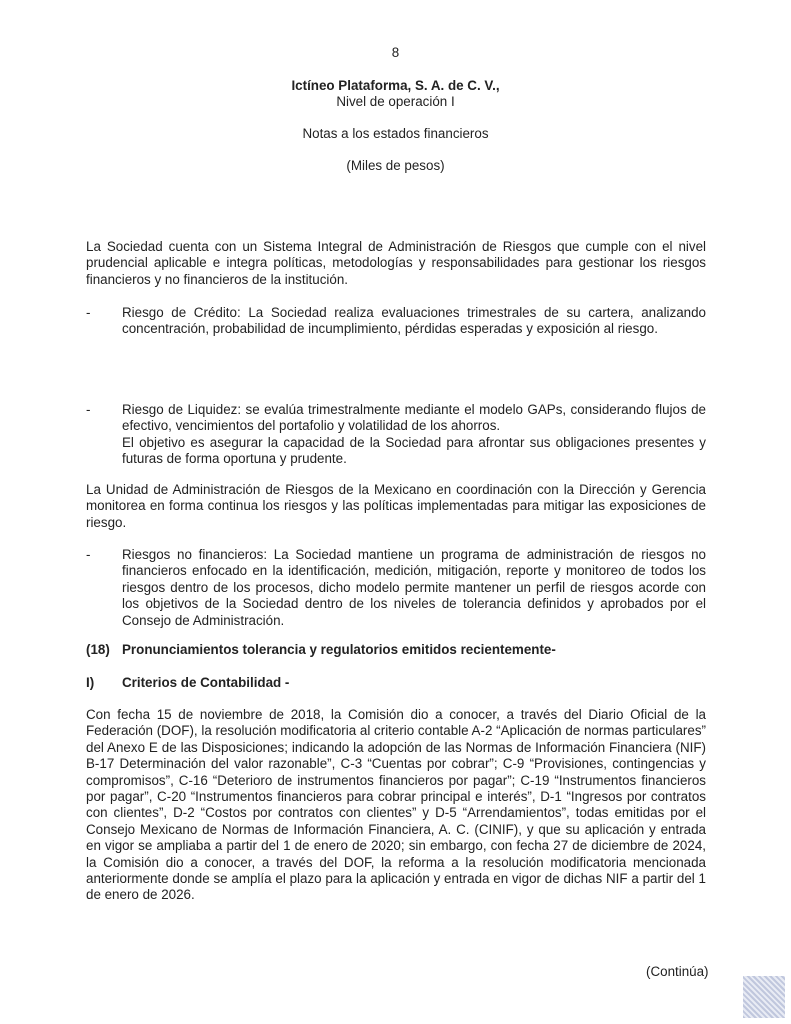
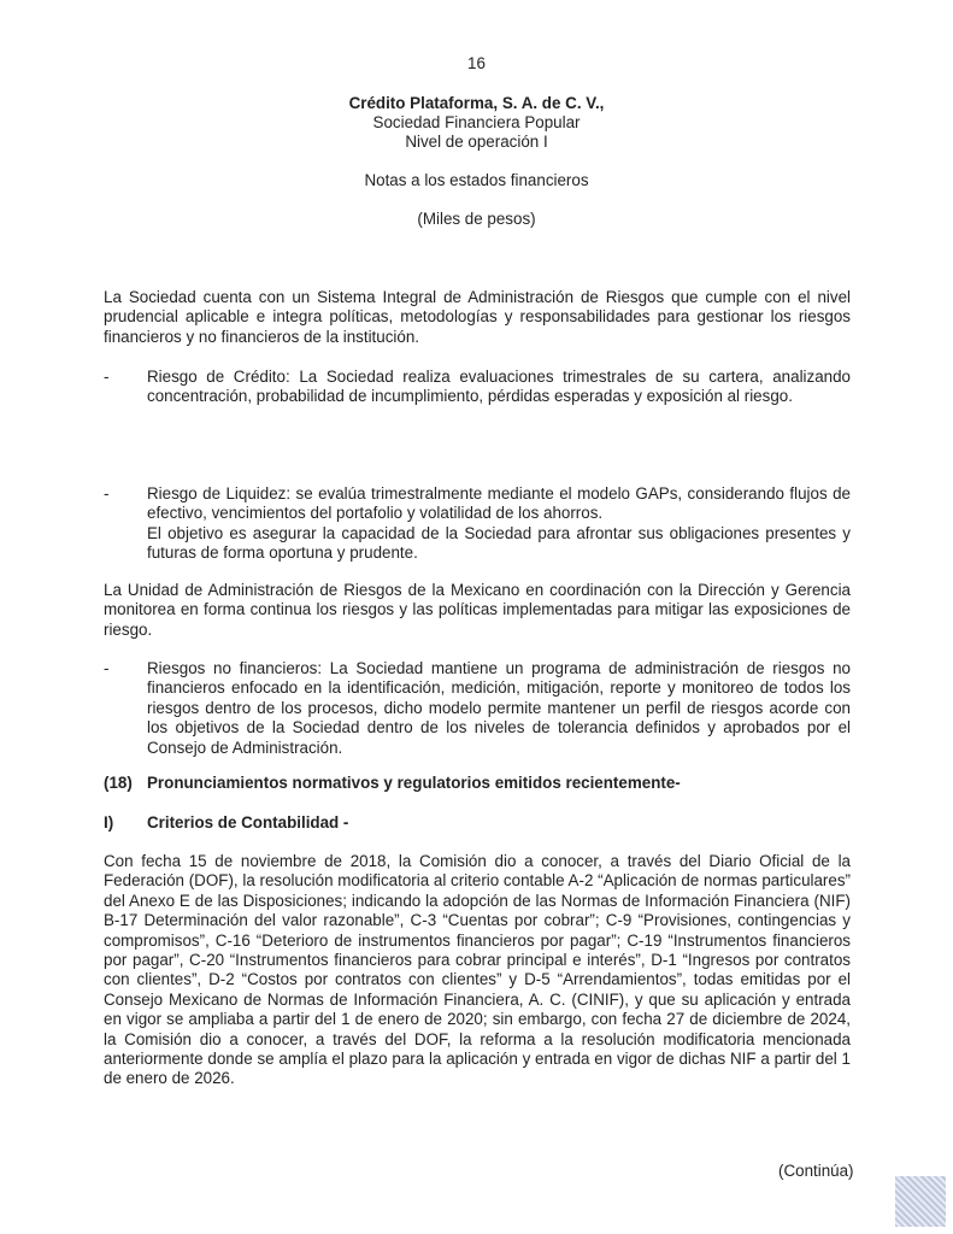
- 8
+ 16
- Ictíneo Plataforma, S. A. de C. V.,
+ Crédito Plataforma, S. A. de C. V.,
+ Sociedad Financiera Popular
  Nivel de operación I
  Notas a los estados financieros
  (Miles de pesos)
  La Sociedad cuenta con un Sistema Integral de Administración de Riesgos que cumple con el nivel prudencial aplicable e integra políticas, metodologías y responsabilidades para gestionar los riesgos financieros y no financieros de la institución.
  -
  Riesgo de Crédito: La Sociedad realiza evaluaciones trimestrales de su cartera, analizando concentración, probabilidad de incumplimiento, pérdidas esperadas y exposición al riesgo.
  -
  Riesgo de Liquidez: se evalúa trimestralmente mediante el modelo GAPs, considerando flujos de efectivo, vencimientos del portafolio y volatilidad de los ahorros.
  El objetivo es asegurar la capacidad de la Sociedad para afrontar sus obligaciones presentes y futuras de forma oportuna y prudente.
  La Unidad de Administración de Riesgos de la Mexicano en coordinación con la Dirección y Gerencia monitorea en forma continua los riesgos y las políticas implementadas para mitigar las exposiciones de riesgo.
  -
  Riesgos no financieros: La Sociedad mantiene un programa de administración de riesgos no financieros enfocado en la identificación, medición, mitigación, reporte y monitoreo de todos los riesgos dentro de los procesos, dicho modelo permite mantener un perfil de riesgos acorde con los objetivos de la Sociedad dentro de los niveles de tolerancia definidos y aprobados por el Consejo de Administración.
  (18)
- Pronunciamientos tolerancia y regulatorios emitidos recientemente-
+ Pronunciamientos normativos y regulatorios emitidos recientemente-
  I)
  Criterios de Contabilidad -
  Con fecha 15 de noviembre de 2018, la Comisión dio a conocer, a través del Diario Oficial de la Federación (DOF), la resolución modificatoria al criterio contable A-2 “Aplicación de normas particulares” del Anexo E de las Disposiciones; indicando la adopción de las Normas de Información Financiera (NIF) B-17 Determinación del valor razonable”, C-3 “Cuentas por cobrar”; C-9 “Provisiones, contingencias y compromisos”, C-16 “Deterioro de instrumentos financieros por pagar”; C-19 “Instrumentos financieros por pagar”, C-20 “Instrumentos financieros para cobrar principal e interés”, D-1 “Ingresos por contratos con clientes”, D-2 “Costos por contratos con clientes” y D-5 “Arrendamientos”, todas emitidas por el Consejo Mexicano de Normas de Información Financiera, A. C. (CINIF), y que su aplicación y entrada en vigor se ampliaba a partir del 1 de enero de 2020; sin embargo, con fecha 27 de diciembre de 2024, la Comisión dio a conocer, a través del DOF, la reforma a la resolución modificatoria mencionada anteriormente donde se amplía el plazo para la aplicación y entrada en vigor de dichas NIF a partir del 1 de enero de 2026.
  (Continúa)
